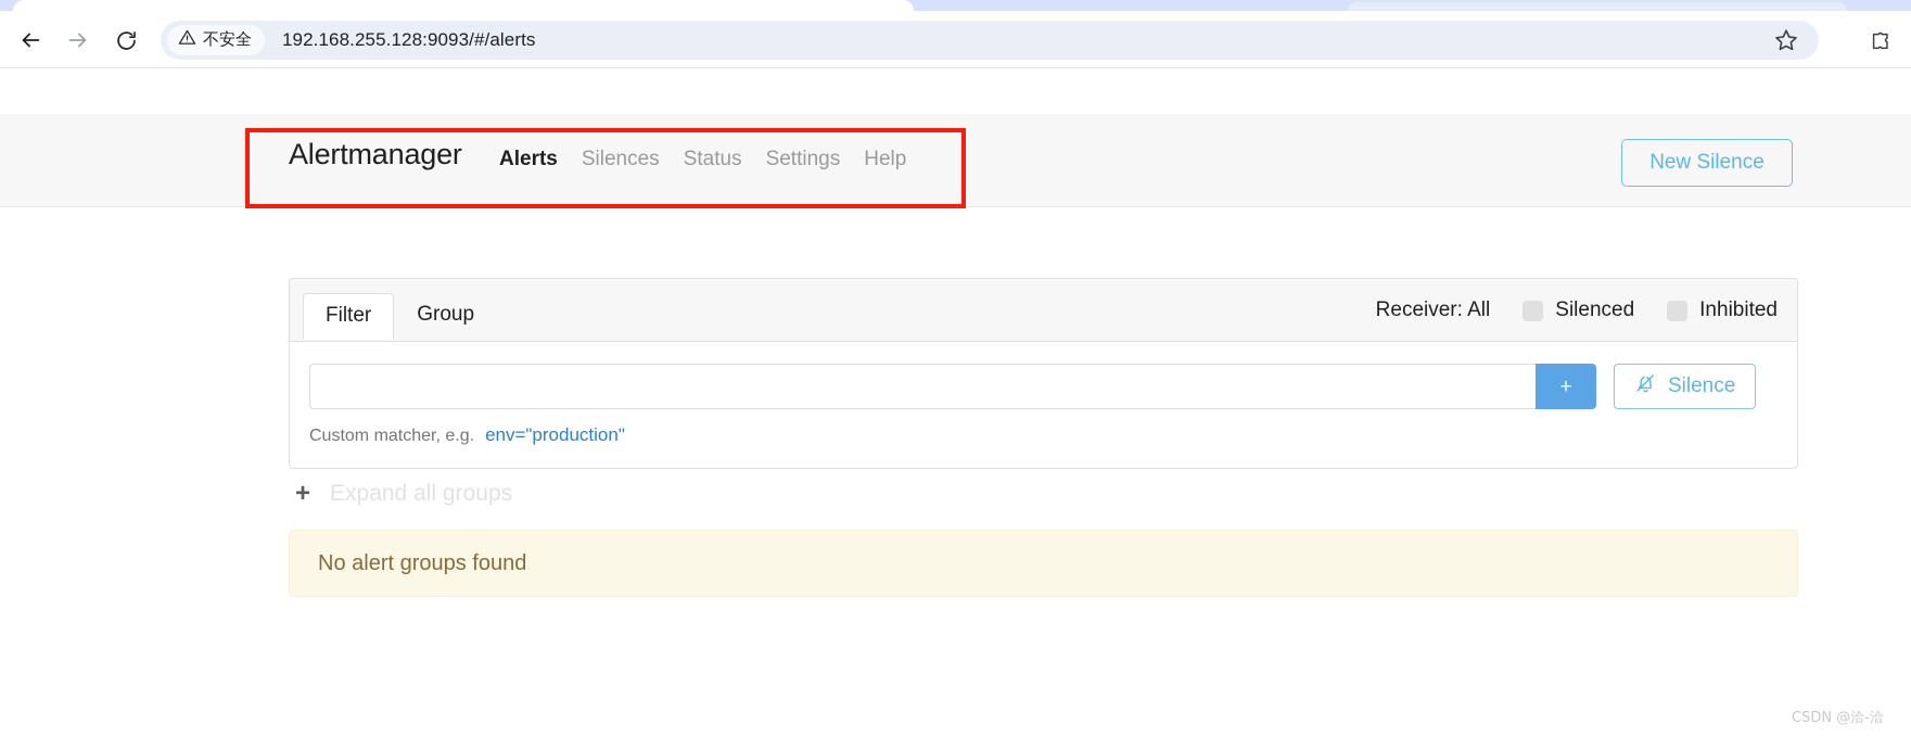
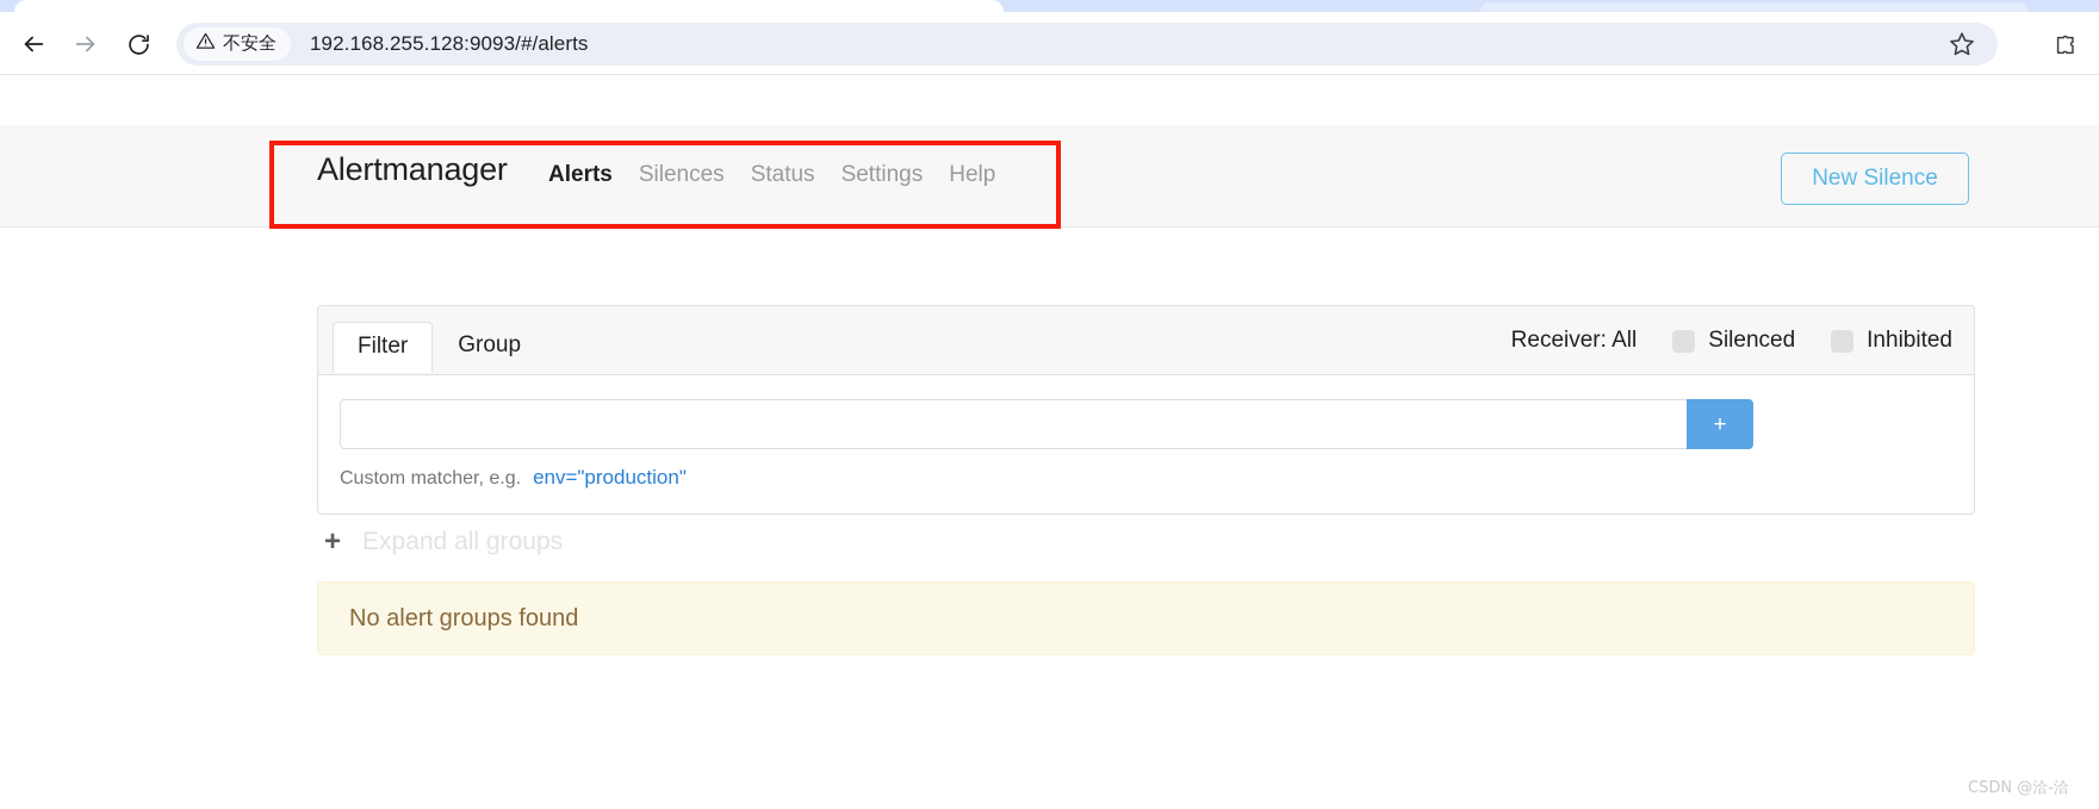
  不安全
  192.168.255.128:9093/#/alerts
  Alertmanager
  Alerts
  Silences
  Status
  Settings
  Help
  New Silence
  Filter
  Group
  Receiver: All
  Silenced
  Inhibited
  +
- Silence
  Custom matcher, e.g.
  env="production"
  +
  Expand all groups
  No alert groups found
  CSDN @洽-洽
